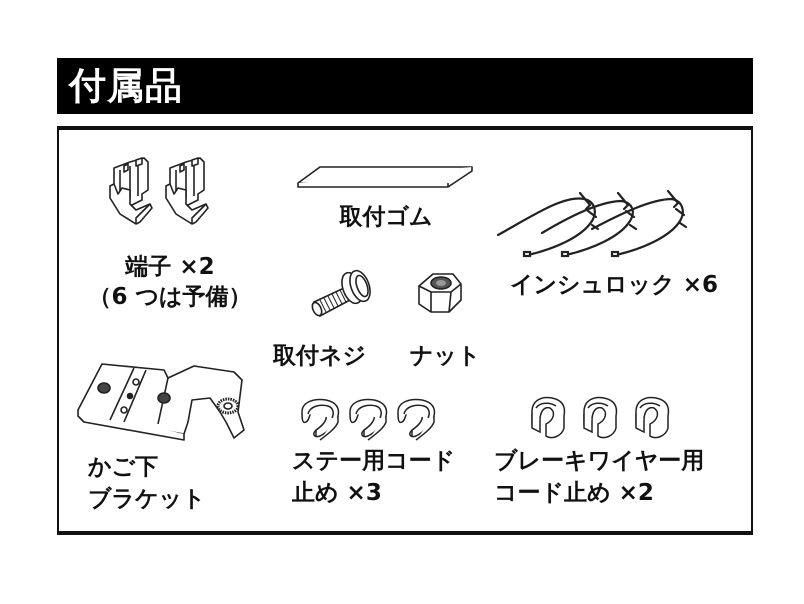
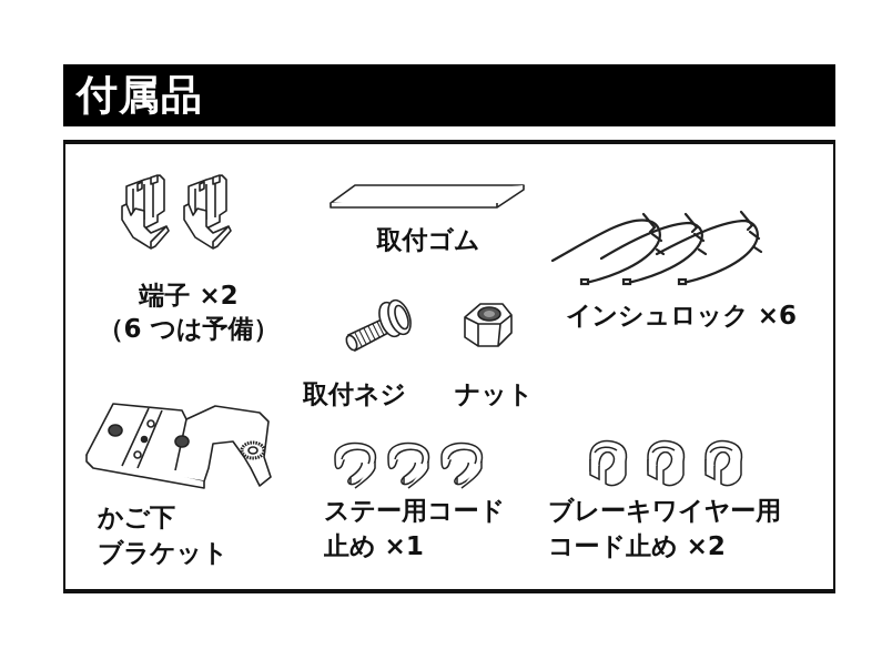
  付属品
  端子 ×2
  （6 つは予備）
  取付ゴム
  インシュロック ×6
  取付ネジ
  ナット
  かご下
  ブラケット
  ステー用コード
- 止め ×3
+ 止め ×1
  ブレーキワイヤー用
  コード止め ×2
